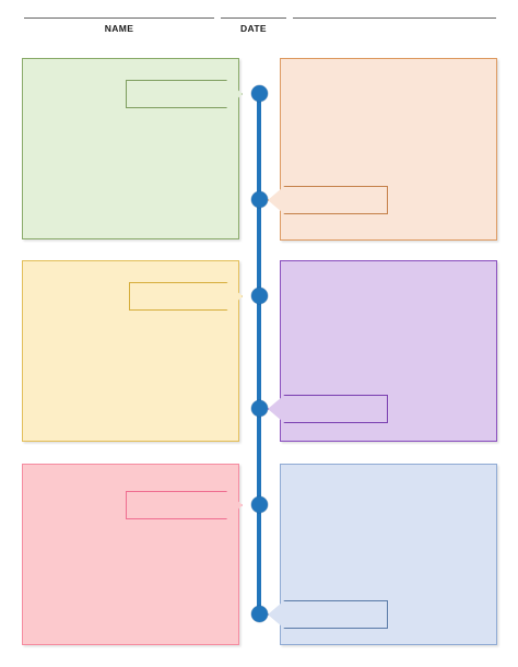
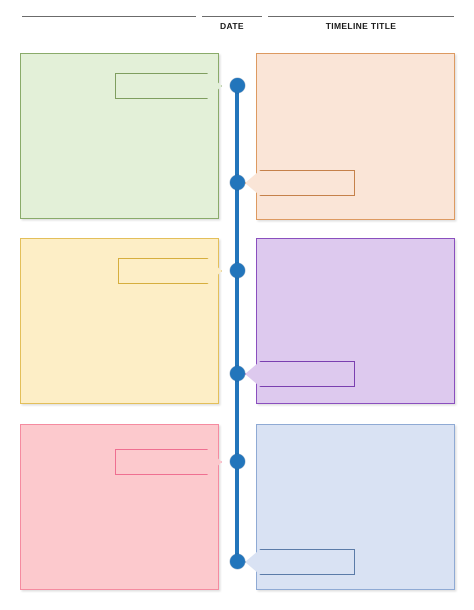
- NAME
  DATE
+ TIMELINE TITLE
